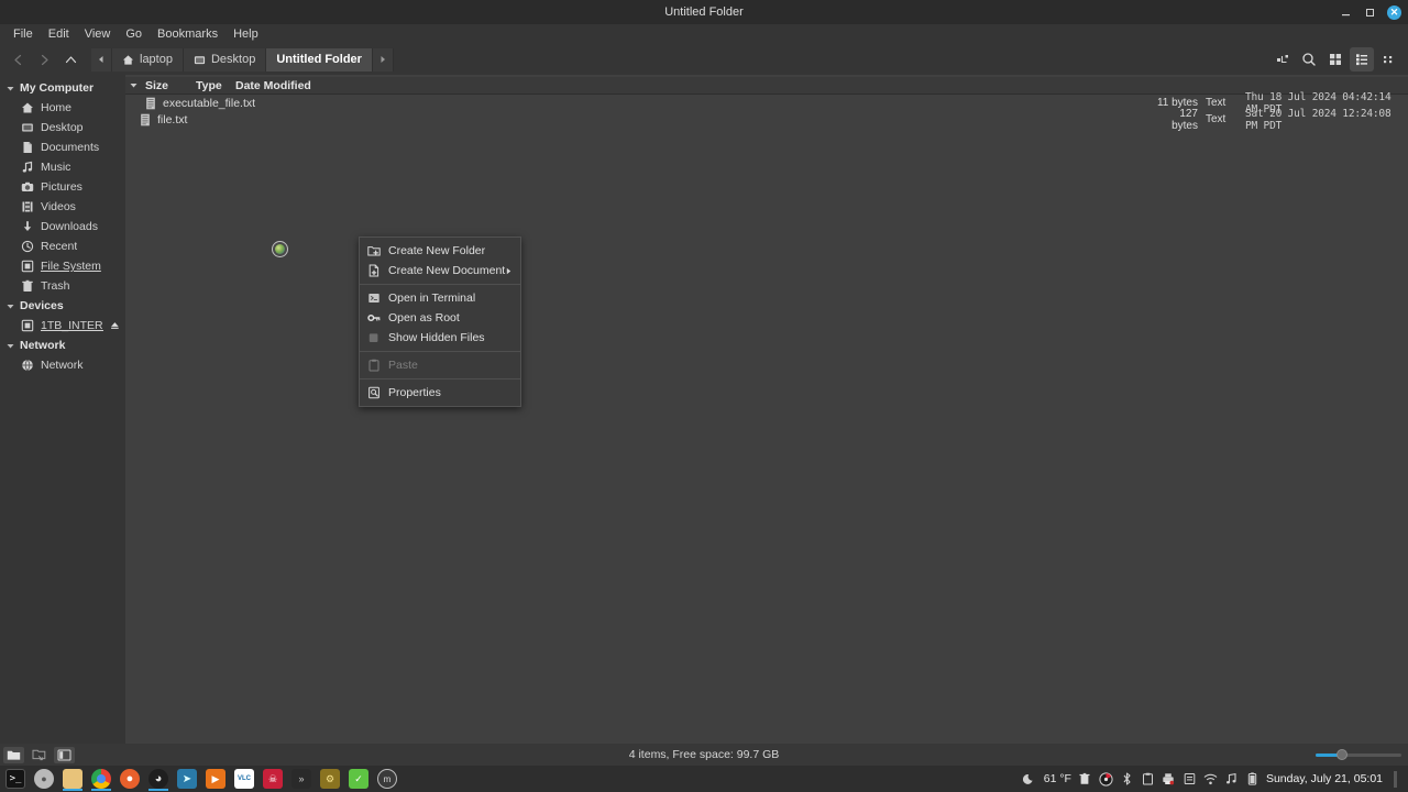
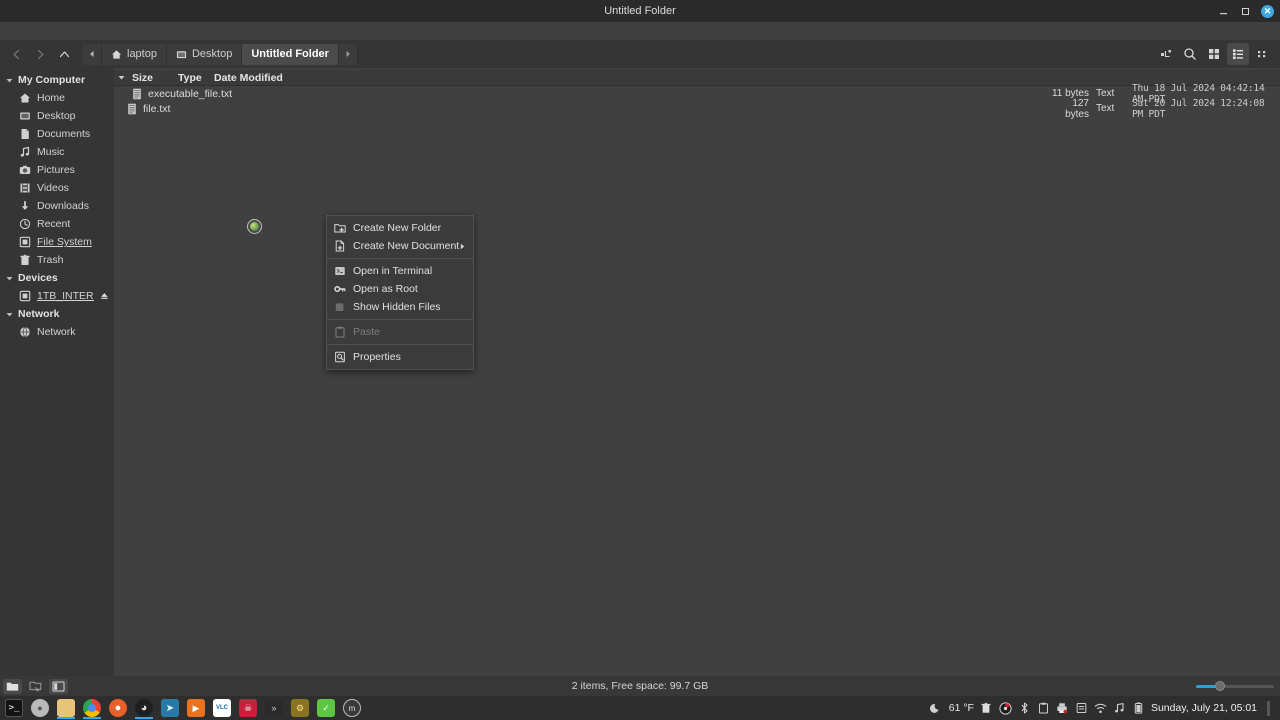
  Untitled Folder
  ✕
- File
- Edit
- View
- Go
- Bookmarks
- Help
  laptop
  Desktop
  Untitled Folder
  My Computer
  Home
  Desktop
  Documents
  Music
  Pictures
  Videos
  Downloads
  Recent
  File System
  Trash
  Devices
  1TB_INTER
  Network
  Network
  Size
  Type
  Date Modified
  executable_file.txt
  11 bytes
  Text
  Thu 18 Jul 2024 04:42:14 AM PDT
  file.txt
  127 bytes
  Text
  Sat 20 Jul 2024 12:24:08 PM PDT
  Create New Folder
  Create New Document
  Open in Terminal
  Open as Root
  Show Hidden Files
  Paste
  Properties
- 4 items, Free space: 99.7 GB
+ 2 items, Free space: 99.7 GB
  >_
  ●
  ●
  ◕
  ➤
  ▶
  ☠
  »
  ⚙
  ✓
  m
  61 °F
  Sunday, July 21, 05:01
